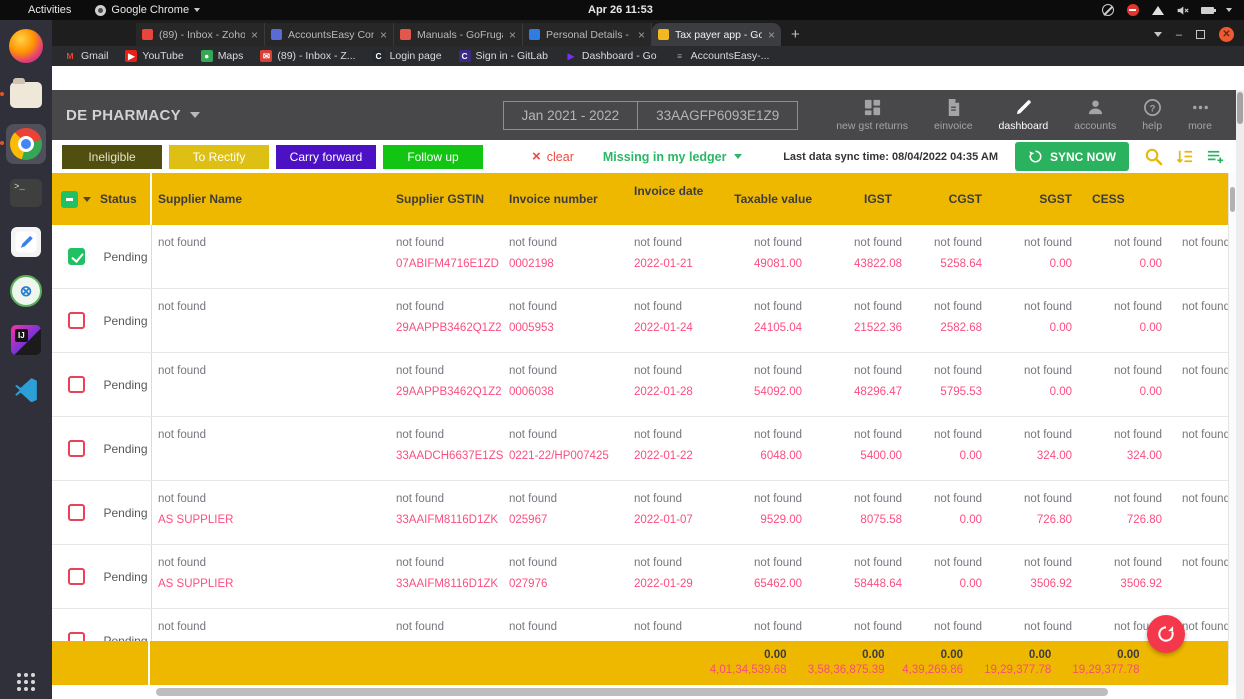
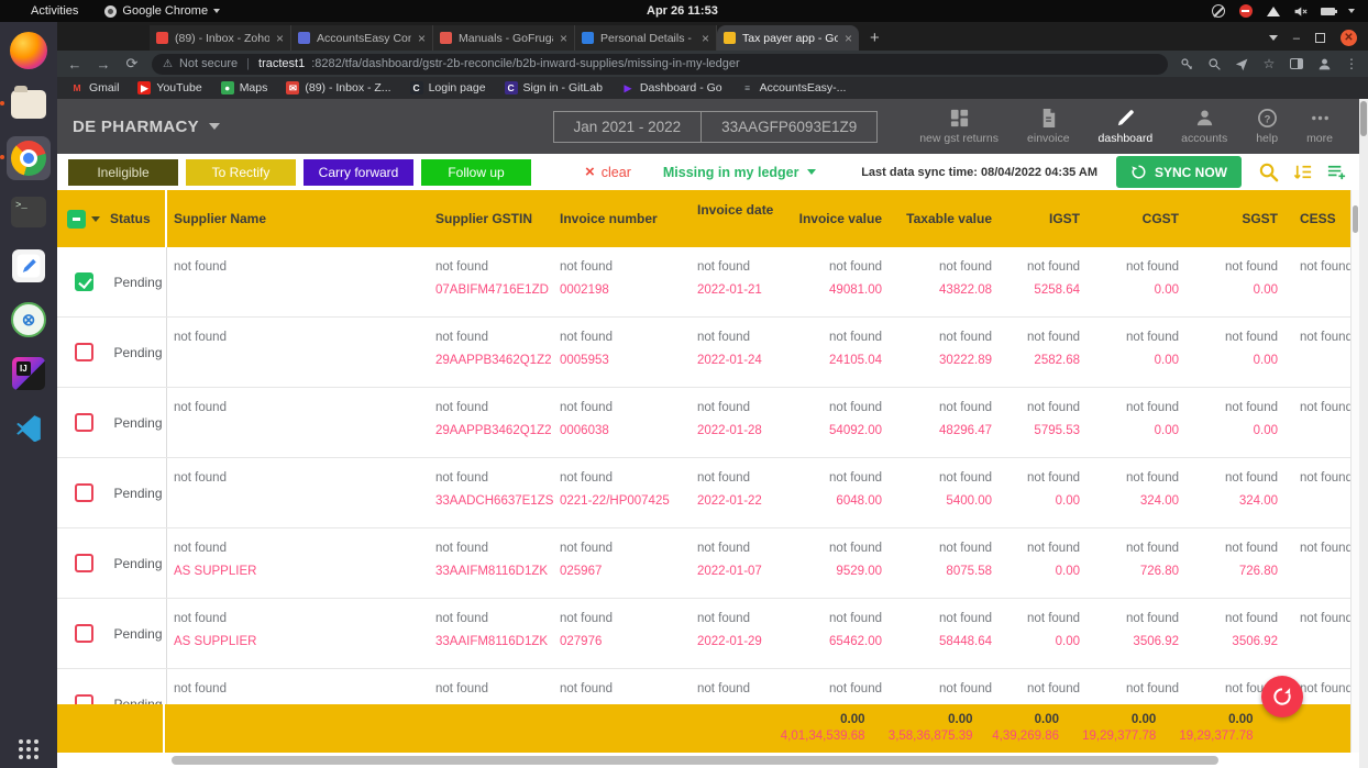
  Activities
  Google Chrome
  Apr 26 11:53
  >_
  ⊗
  IJ
  (89) - Inbox - Zoho
  ×
  AccountsEasy Con
  ×
  Manuals - GoFrug
  ×
  Personal Details -
  ×
  Tax payer app - Go
  ×
  +
  –
  ✕
+ ←
+ →
+ ⟳
+ ⚠
+ Not secure
+ |
+ tractest1
+ :8282/tfa/dashboard/gstr-2b-reconcile/b2b-inward-supplies/missing-in-my-ledger
+ ☆
+ ⋮
  M
  Gmail
  ▶
  YouTube
  ●
  Maps
  ✉
  (89) - Inbox - Z...
  C
  Login page
  C
  Sign in - GitLab
  ▶
  Dashboard - Go
  ≡
  AccountsEasy-...
  DE PHARMACY
  Jan 2021 - 2022
  33AAGFP6093E1Z9
  new gst returns
  einvoice
  dashboard
  accounts
  ?
  help
  more
  Ineligible
  To Rectify
  Carry forward
  Follow up
  ×
  clear
  Missing in my ledger
  Last data sync time: 08/04/2022 04:35 AM
  SYNC NOW
  Status
  Supplier Name
  Supplier GSTIN
  Invoice number
  Invoice date
+ Invoice value
  Taxable value
  IGST
  CGST
  SGST
  CESS
  Pending
  not found
  not found
  07ABIFM4716E1ZD
  not found
  0002198
  not found
  2022-01-21
  not found
  49081.00
  not found
  43822.08
  not found
  5258.64
  not found
  0.00
  not found
  0.00
  not found
  Pending
  not found
  not found
  29AAPPB3462Q1Z2
  not found
  0005953
  not found
  2022-01-24
  not found
  24105.04
  not found
- 21522.36
+ 30222.89
  not found
  2582.68
  not found
  0.00
  not found
  0.00
  not found
  Pending
  not found
  not found
  29AAPPB3462Q1Z2
  not found
  0006038
  not found
  2022-01-28
  not found
  54092.00
  not found
  48296.47
  not found
  5795.53
  not found
  0.00
  not found
  0.00
  not found
  Pending
  not found
  not found
  33AADCH6637E1ZS
  not found
  0221-22/HP007425
  not found
  2022-01-22
  not found
  6048.00
  not found
  5400.00
  not found
  0.00
  not found
  324.00
  not found
  324.00
  not found
  Pending
  not found
  AS SUPPLIER
  not found
  33AAIFM8116D1ZK
  not found
  025967
  not found
  2022-01-07
  not found
  9529.00
  not found
  8075.58
  not found
  0.00
  not found
  726.80
  not found
  726.80
  not found
  Pending
  not found
  AS SUPPLIER
  not found
  33AAIFM8116D1ZK
  not found
  027976
  not found
  2022-01-29
  not found
  65462.00
  not found
  58448.64
  not found
  0.00
  not found
  3506.92
  not found
  3506.92
  not found
  not found
  not found
  not found
  not found
  not found
  not found
  not found
  not found
  not fou
  not found
  0.00
  4,01,34,539.68
  0.00
  3,58,36,875.39
  0.00
  4,39,269.86
  0.00
  19,29,377.78
  0.00
  19,29,377.78
